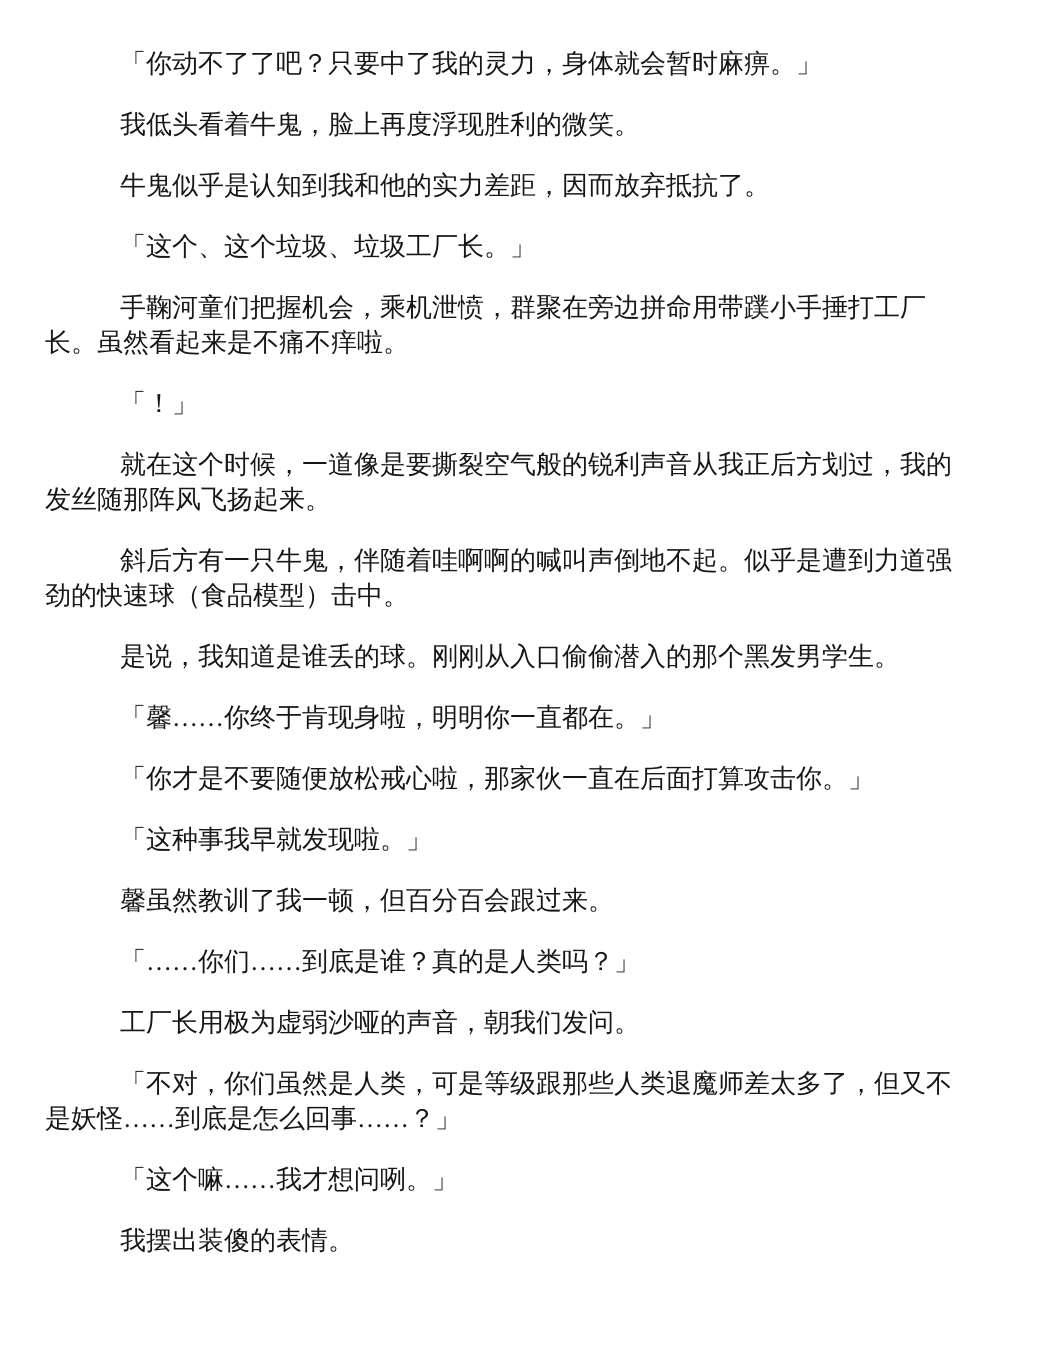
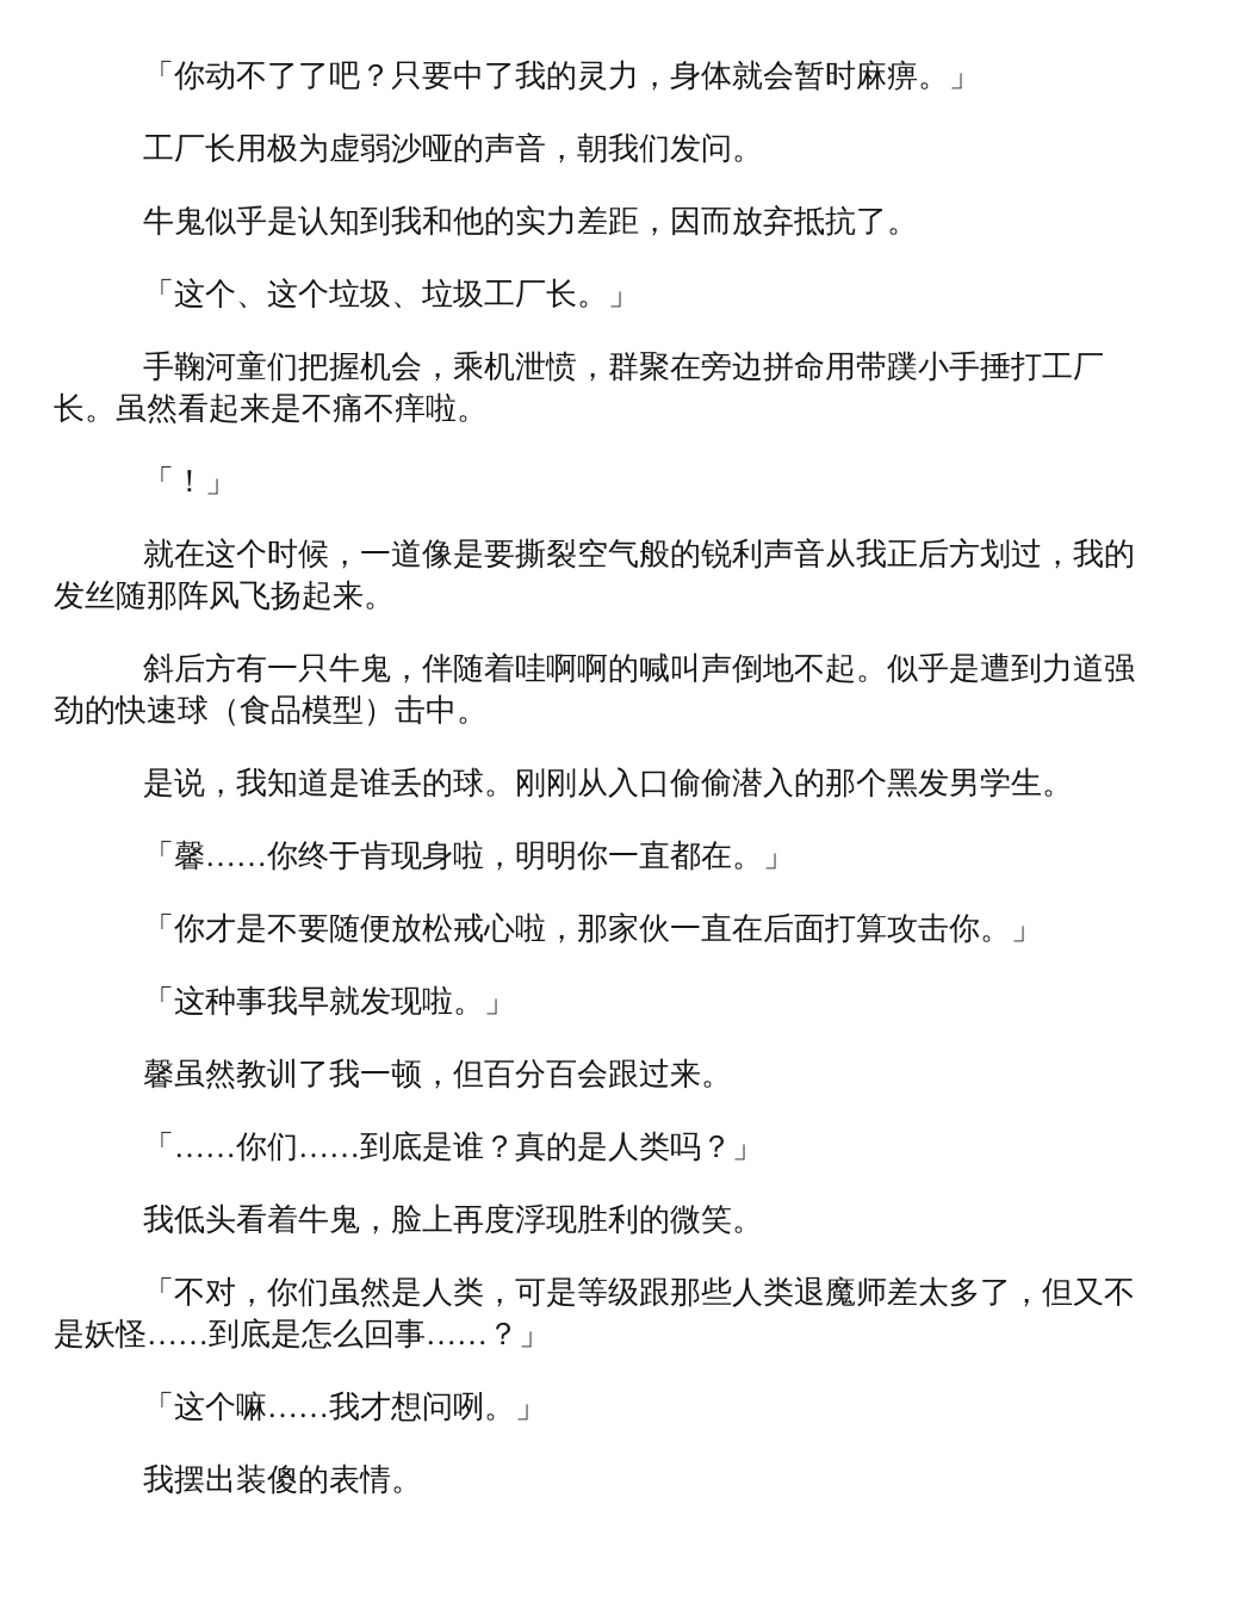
  「你动不了了吧？只要中了我的灵力，身体就会暂时麻痹。」
- 我低头看着牛鬼，脸上再度浮现胜利的微笑。
+ 工厂长用极为虚弱沙哑的声音，朝我们发问。
  牛鬼似乎是认知到我和他的实力差距，因而放弃抵抗了。
  「这个、这个垃圾、垃圾工厂长。」
  手鞠河童们把握机会，乘机泄愤，群聚在旁边拼命用带蹼小手捶打工厂长。虽然看起来是不痛不痒啦。
  「！」
  就在这个时候，一道像是要撕裂空气般的锐利声音从我正后方划过，我的发丝随那阵风飞扬起来。
  斜后方有一只牛鬼，伴随着哇啊啊的喊叫声倒地不起。似乎是遭到力道强劲的快速球（食品模型）击中。
  是说，我知道是谁丢的球。刚刚从入口偷偷潜入的那个黑发男学生。
  「馨……你终于肯现身啦，明明你一直都在。」
  「你才是不要随便放松戒心啦，那家伙一直在后面打算攻击你。」
  「这种事我早就发现啦。」
  馨虽然教训了我一顿，但百分百会跟过来。
  「……你们……到底是谁？真的是人类吗？」
- 工厂长用极为虚弱沙哑的声音，朝我们发问。
+ 我低头看着牛鬼，脸上再度浮现胜利的微笑。
  「不对，你们虽然是人类，可是等级跟那些人类退魔师差太多了，但又不是妖怪……到底是怎么回事……？」
  「这个嘛……我才想问咧。」
  我摆出装傻的表情。
